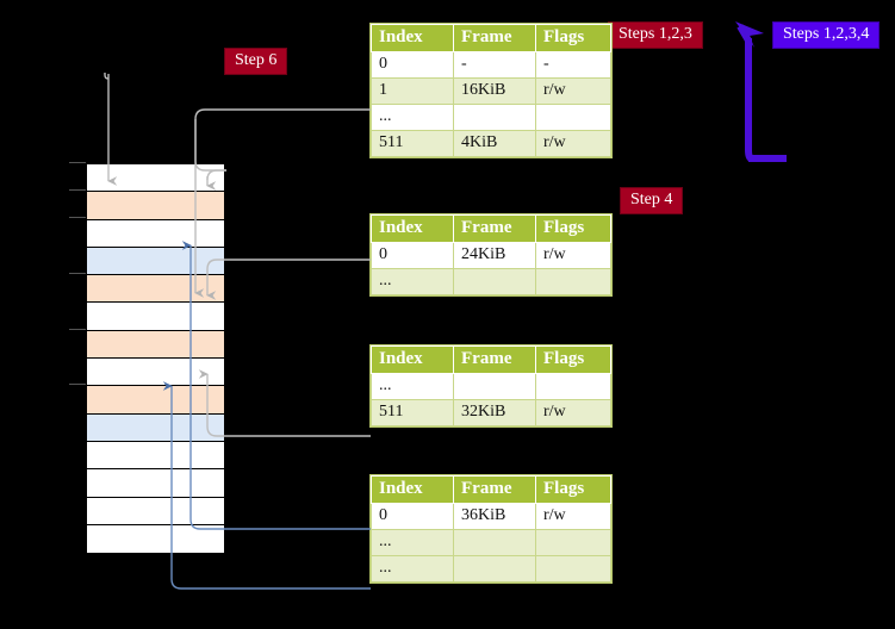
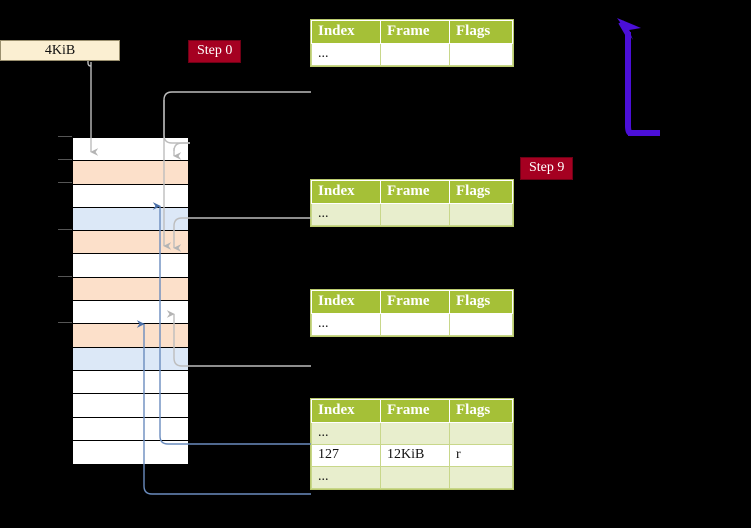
+ 4KiB
- Step 6
+ Step 0
- Steps 1,2,3
- Steps 1,2,3,4
- Step 4
+ Step 9
  Index	Frame	Flags
- 0	-	-
- 1	16KiB	r/w
  ...
- 511	4KiB	r/w
  Index	Frame	Flags
- 0	24KiB	r/w
  ...
  Index	Frame	Flags
  ...
- 511	32KiB	r/w
  Index	Frame	Flags
- 0	36KiB	r/w
  ...
+ 127	12KiB	r
  ...
